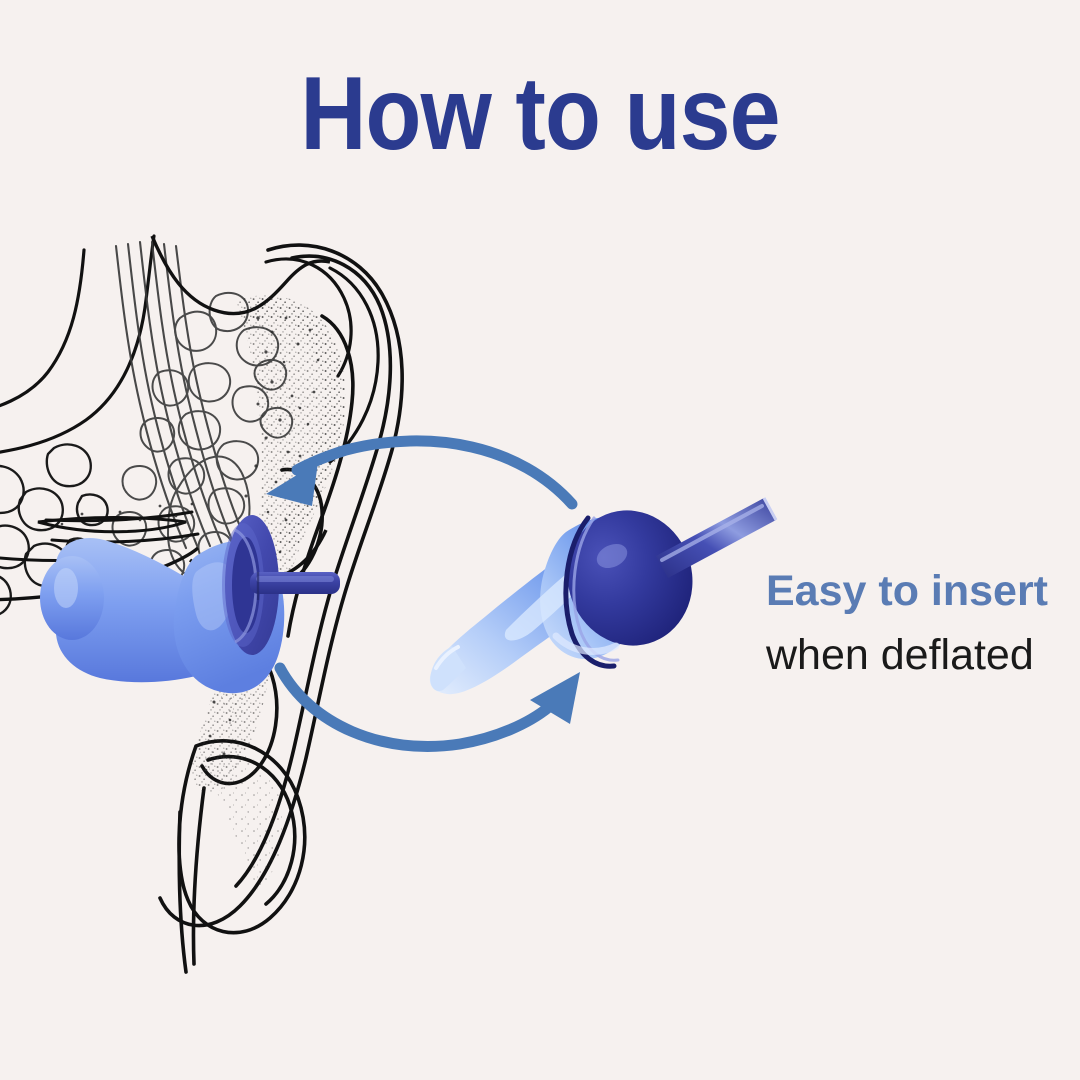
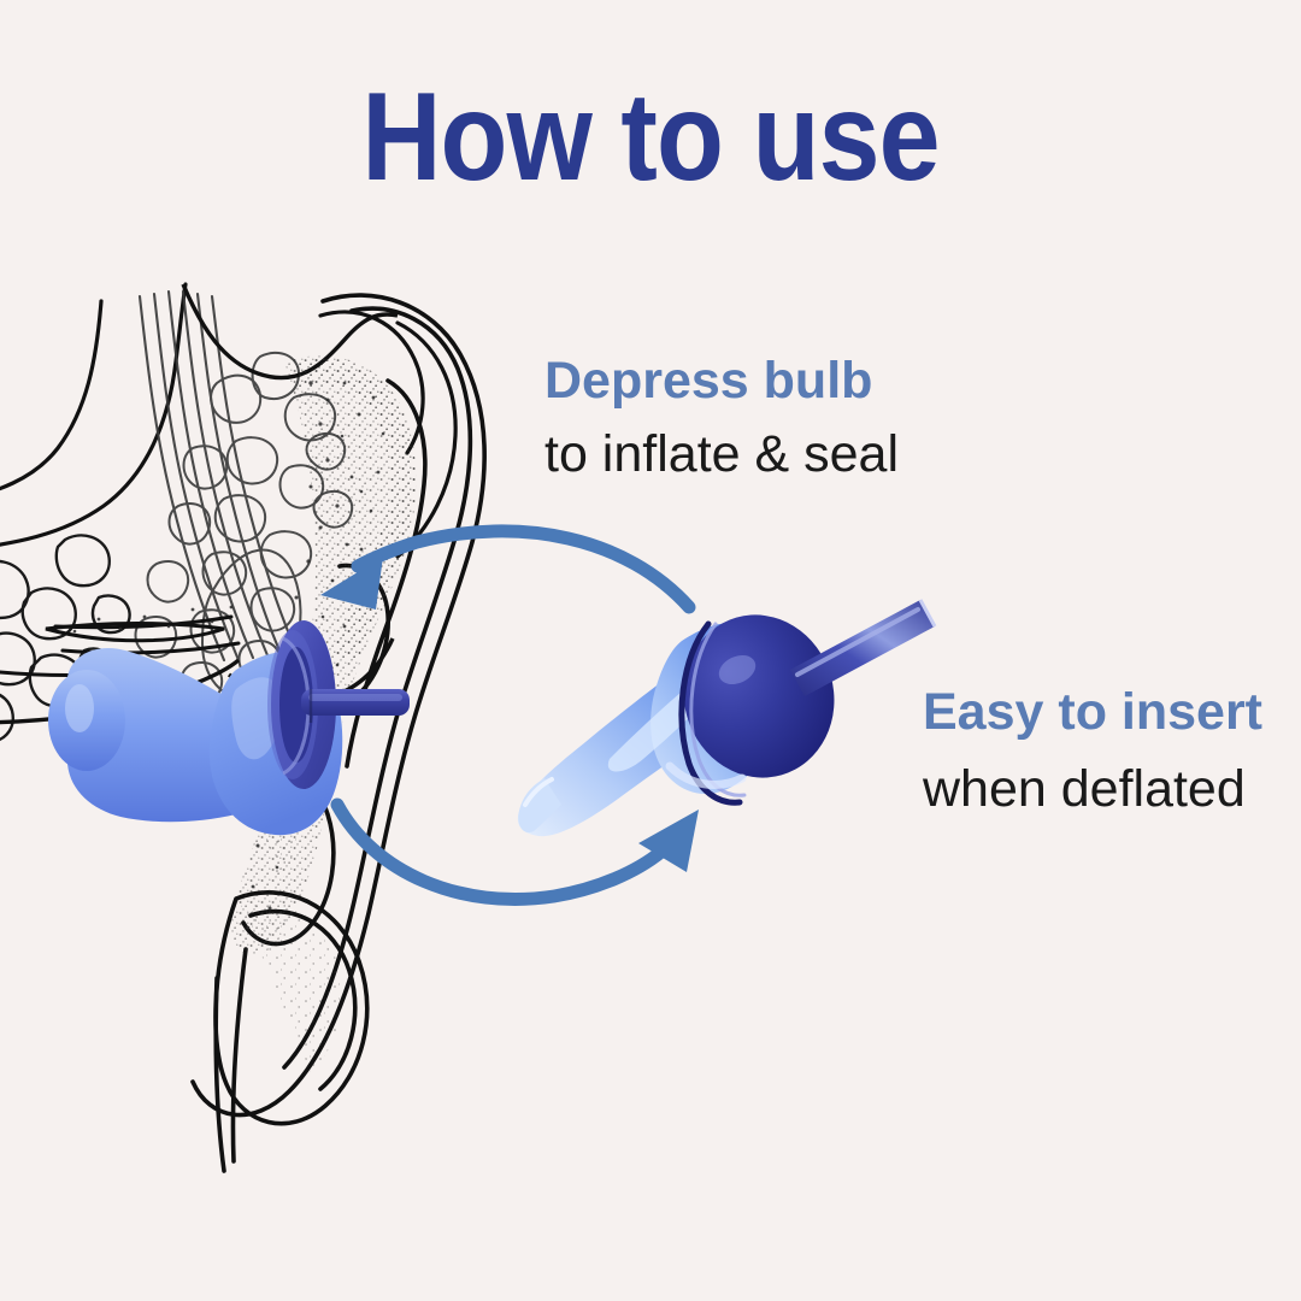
  How to use
+ Depress bulb
+ to inflate & seal
  Easy to insert
  when deflated
